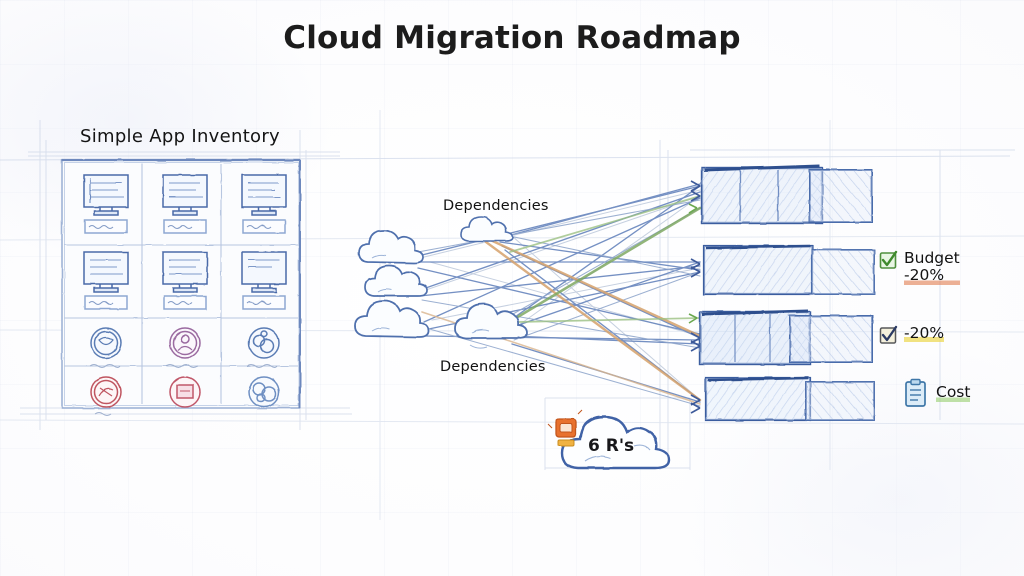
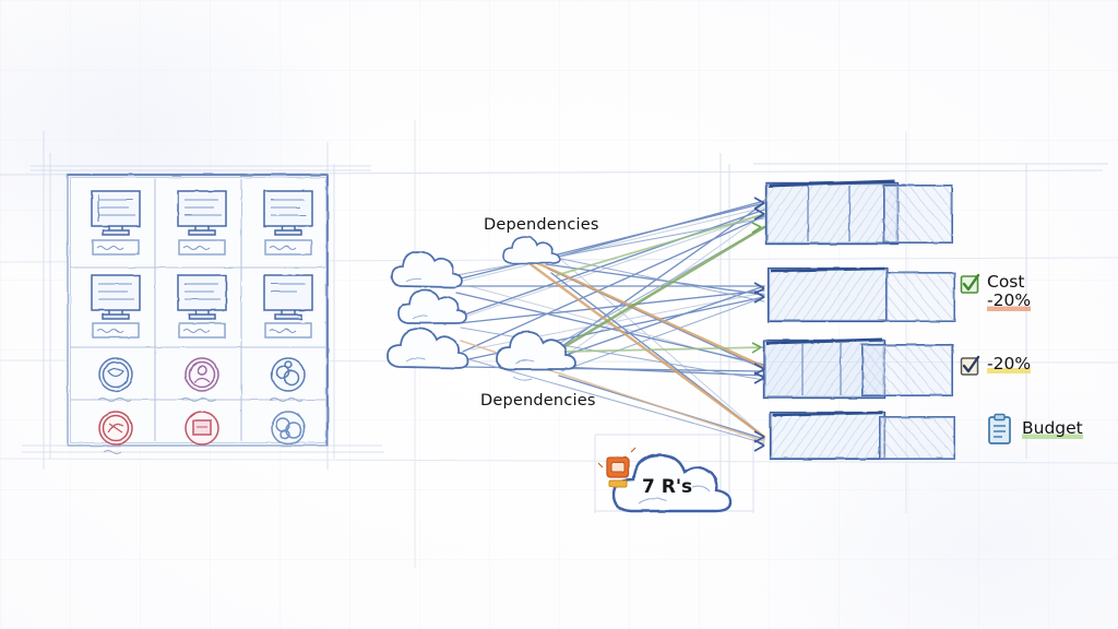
- Cloud Migration Roadmap
- Simple App Inventory
  Dependencies
  Dependencies
- 6 R's
+ 7 R's
- Budget
+ Cost
  -20%
  -20%
- Cost
+ Budget
